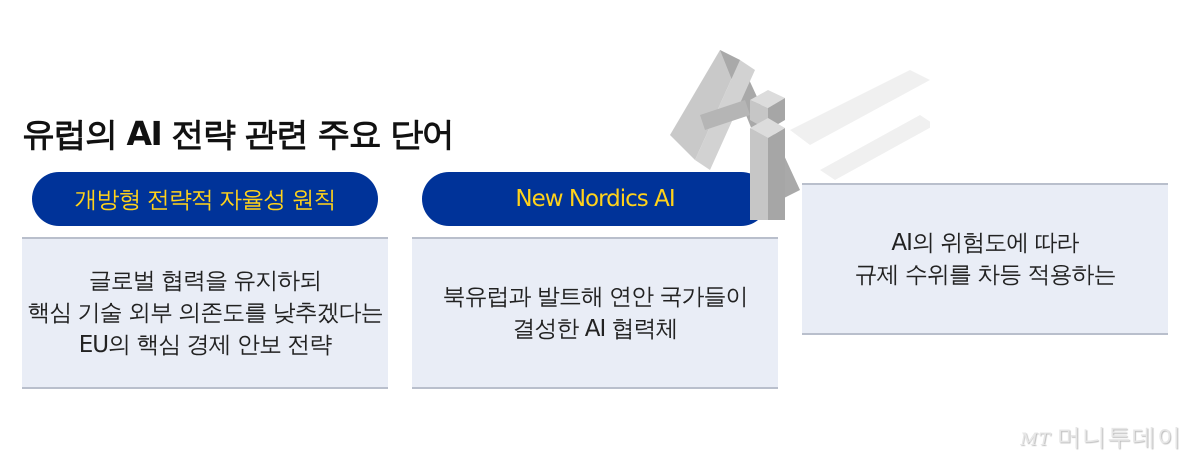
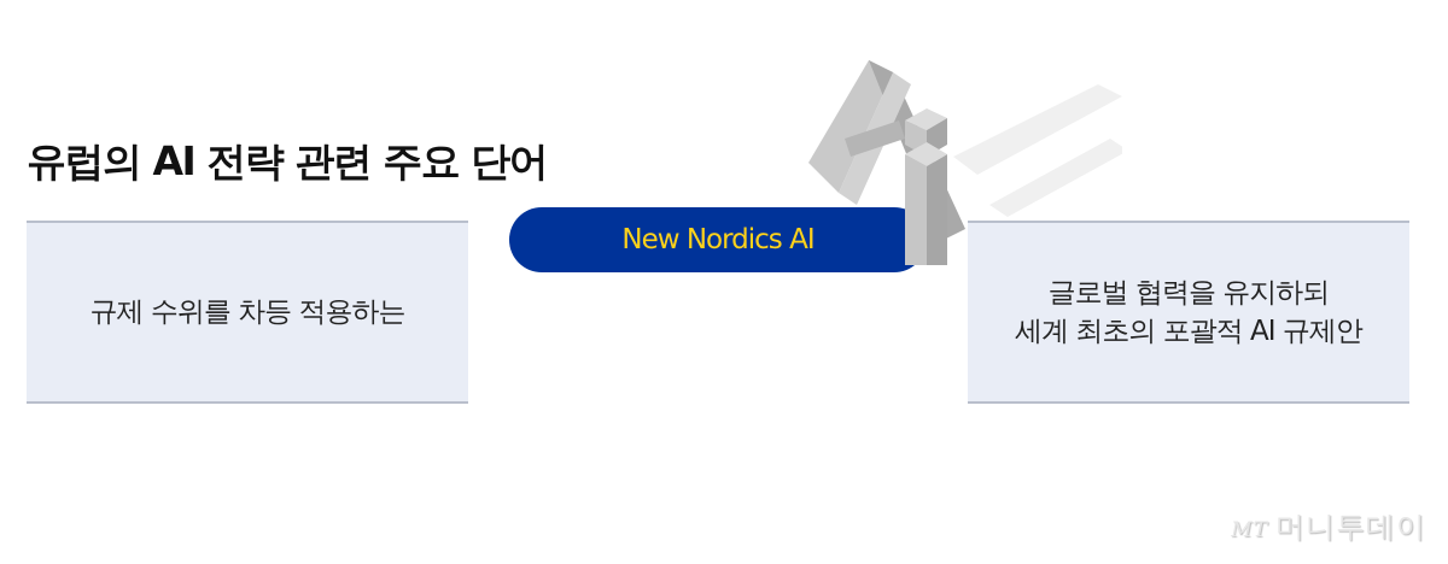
  유럽의 AI 전략 관련 주요 단어
- 개방형 전략적 자율성 원칙
- 글로벌 협력을 유지하되
+ 규제 수위를 차등 적용하는
- 핵심 기술 외부 의존도를 낮추겠다는
- EU의 핵심 경제 안보 전략
  New Nordics AI
- 북유럽과 발트해 연안 국가들이
- 결성한 AI 협력체
- AI의 위험도에 따라
- 규제 수위를 차등 적용하는
+ 글로벌 협력을 유지하되
+ 세계 최초의 포괄적 AI 규제안
  MT 머니투데이
